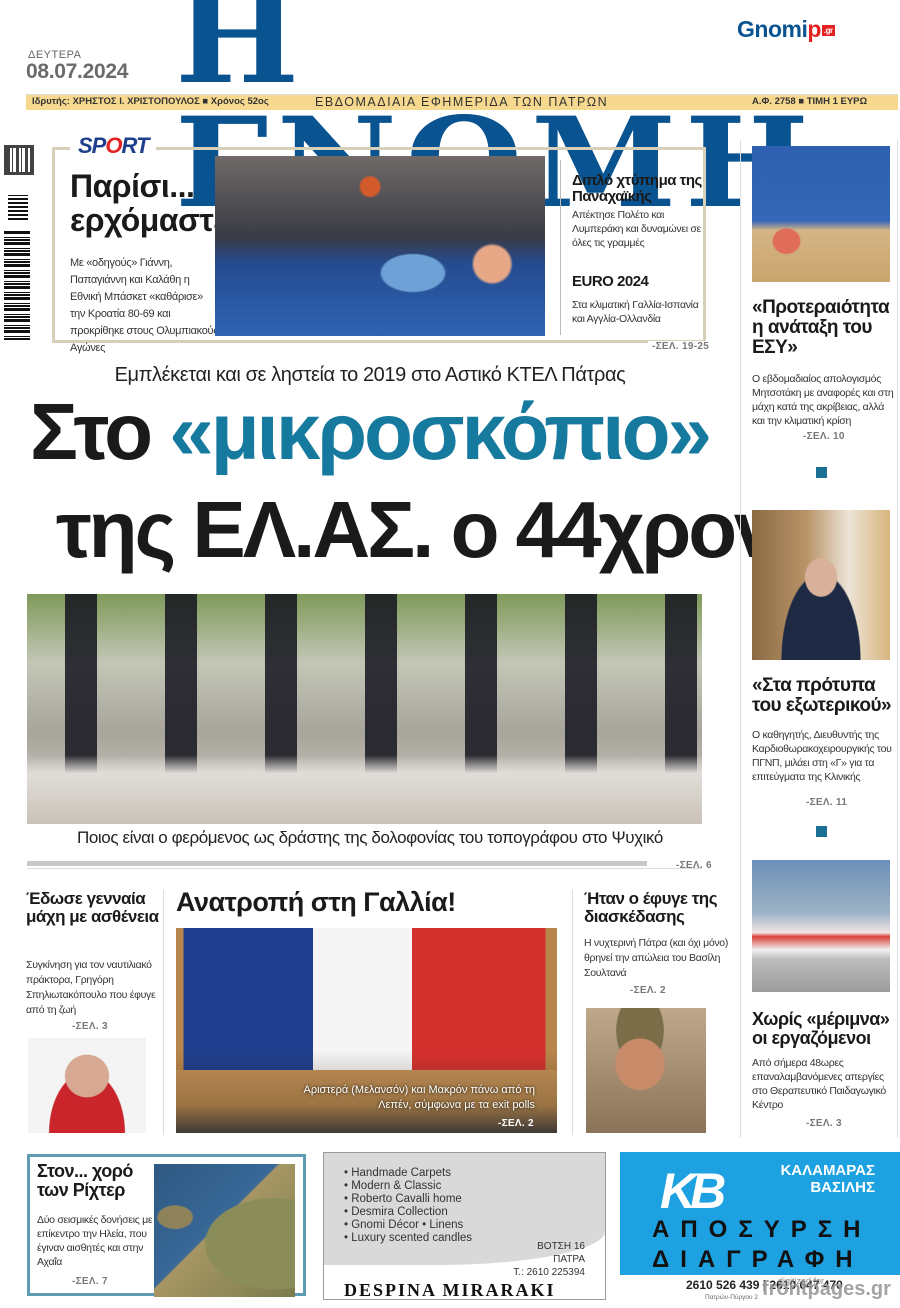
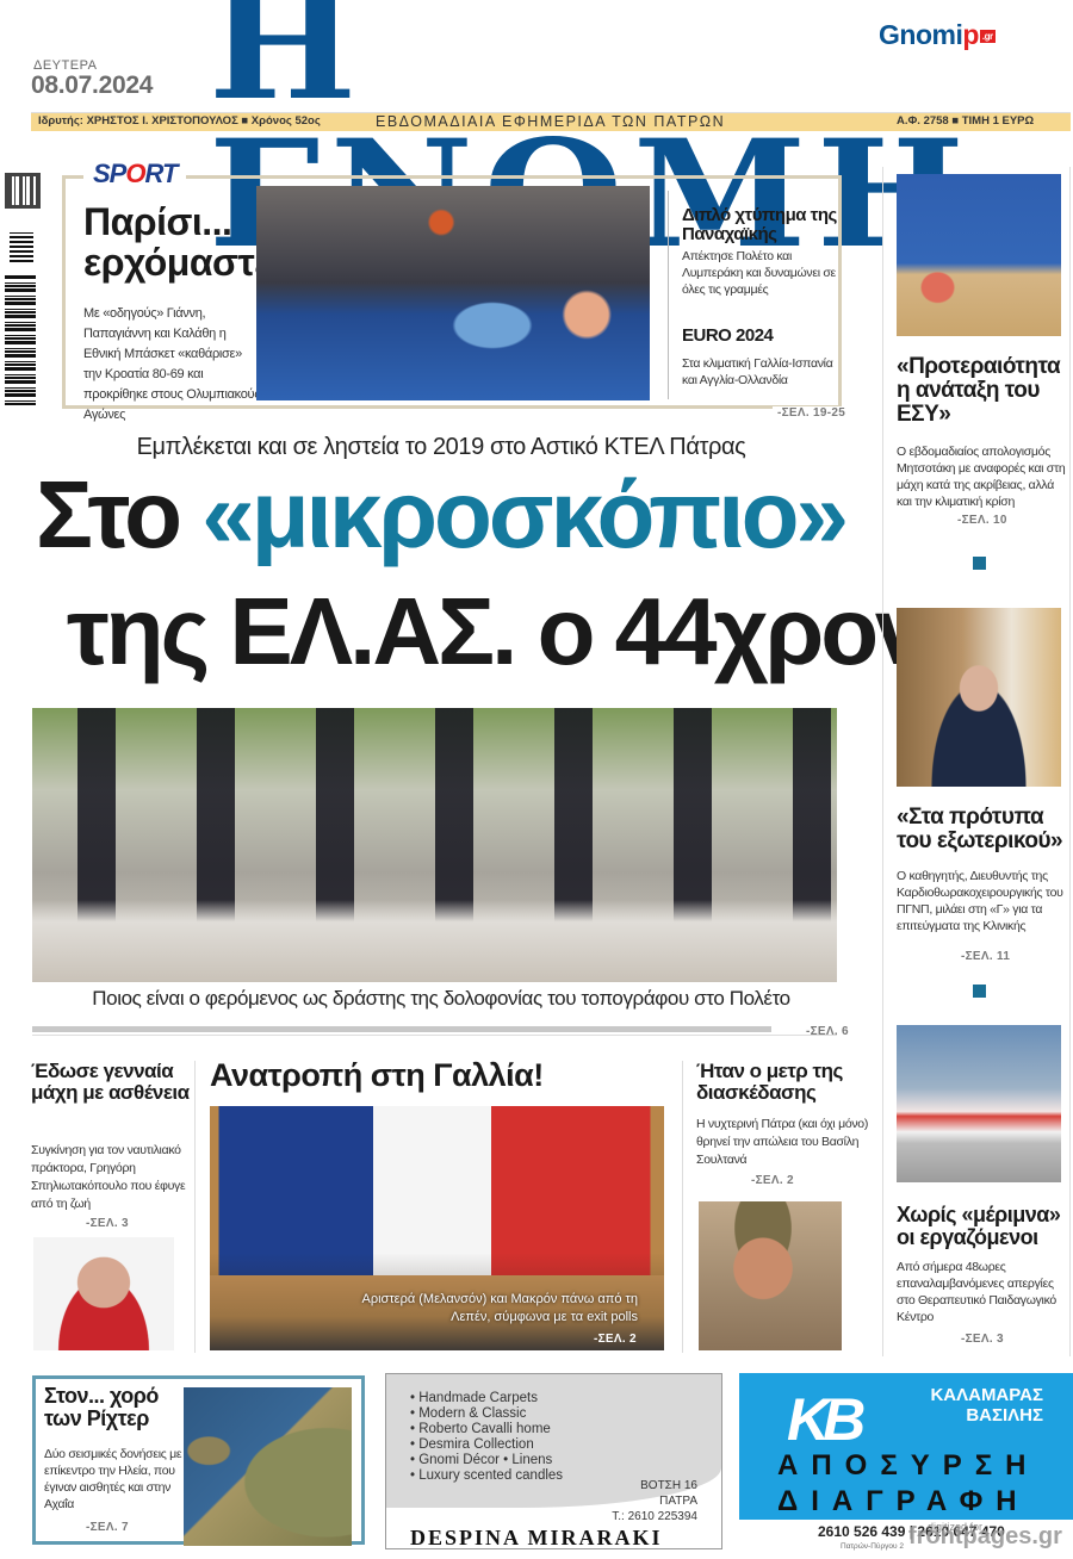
  ΔΕΥΤΕΡΑ
  08.07.2024
  Gnomip .gr
  Ιδρυτής: ΧΡΗΣΤΟΣ Ι. ΧΡΙΣΤΟΠΟΥΛΟΣ ■ Χρόνος 52ος
  ΕΒΔΟΜΑΔΙΑΙΑ ΕΦΗΜΕΡΙΔΑ ΤΩΝ ΠΑΤΡΩΝ
  Α.Φ. 2758 ■ ΤΙΜΗ 1 ΕΥΡΩ
  SPORT
  Παρίσι... ερχόμαστ
  Με «οδηγούς» Γιάννη, Παπαγιάννη και Καλάθη η Εθνική Μπάσκετ «καθάρισε» την Κροατία 80-69 και προκρίθηκε στους Ολυμπιακού Αγώνες
  Διπλό χτύπημα της Παναχαϊκής
  Απέκτησε Πολέτο και Λυμπεράκη και δυναμώνει σε όλες τις γραμμές
  EURO 2024
  Στα κλιματική Γαλλία-Ισπανία και Αγγλία-Ολλανδία
  -ΣΕΛ. 19-25
  Εμπλέκεται και σε ληστεία το 2019 στο Αστικό ΚΤΕΛ Πάτρας
  Στο «μικροσκόπιο»
  της ΕΛ.ΑΣ. ο 44χρο
- Ποιος είναι ο φερόμενος ως δράστης της δολοφονίας του τοπογράφου στο Ψυχικό
+ Ποιος είναι ο φερόμενος ως δράστης της δολοφονίας του τοπογράφου στο Πολέτο
  -ΣΕΛ. 6
  «Προτεραιότητα η ανάταξη του ΕΣΥ»
  Ο εβδομαδιαίος απολογισμός Μητσοτάκη με αναφορές και στη μάχη κατά της ακρίβειας, αλλά και την κλιματική κρίση
  -ΣΕΛ. 10
  «Στα πρότυπα του εξωτερικού»
  Ο καθηγητής, Διευθυντής της Καρδιοθωρακοχειρουργικής του ΠΓΝΠ, μιλάει στη «Γ» για τα επιτεύγματα της Κλινικής
  -ΣΕΛ. 11
  Χωρίς «μέριμνα» οι εργαζόμενοι
  Από σήμερα 48ωρες επαναλαμβανόμενες απεργίες στο Θεραπευτικό Παιδαγωγικό Κέντρο
  -ΣΕΛ. 3
  Έδωσε γενναία μάχη με ασθένεια
  Συγκίνηση για τον ναυτιλιακό πράκτορα, Γρηγόρη Σπηλιωτακόπουλο που έφυγε από τη ζωή
  -ΣΕΛ. 3
  Ανατροπή στη Γαλλία!
  Αριστερά (Μελανσόν) και Μακρόν πάνω από τη Λεπέν, σύμφωνα με τα exit polls
  -ΣΕΛ. 2
- Ήταν ο έφυγε της διασκέδασης
+ Ήταν ο μετρ της διασκέδασης
  Η νυχτερινή Πάτρα (και όχι μόνο) θρηνεί την απώλεια του Βασίλη Σουλτανά
  -ΣΕΛ. 2
  Στον... χορό των Ρίχτερ
  Δύο σεισμικές δονήσεις με επίκεντρο την Ηλεία, που έγιναν αισθητές και στην Αχαΐα
  -ΣΕΛ. 7
  • Handmade Carpets
  • Modern & Classic
  • Roberto Cavalli home
  • Desmira Collection
  • Gnomi Décor • Linens
  • Luxury scented candles
  ΒΟΤΣΗ 16
  ΠΑΤΡΑ
  Τ.: 2610 225394
  DESPINA MIRARAKI
  KB
  ΚΑΛΑΜΑΡΑΣ
  ΒΑΣΙΛΗΣ
  ΑΠΟΣΥΡΣΗ
  ΔΙΑΓΡΑΦΗ
  2610 526 439 | 2610 647 470
  digitized for
  frontpages.gr
